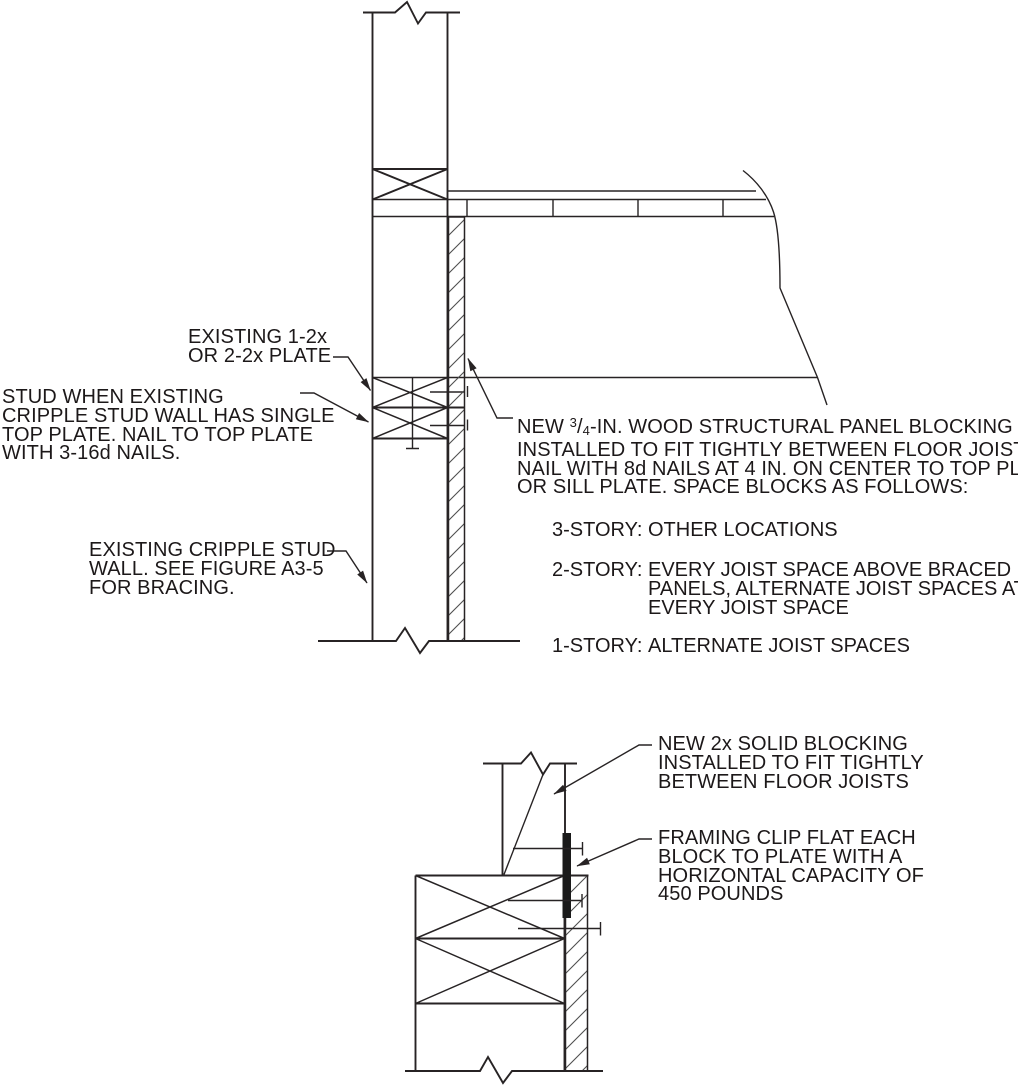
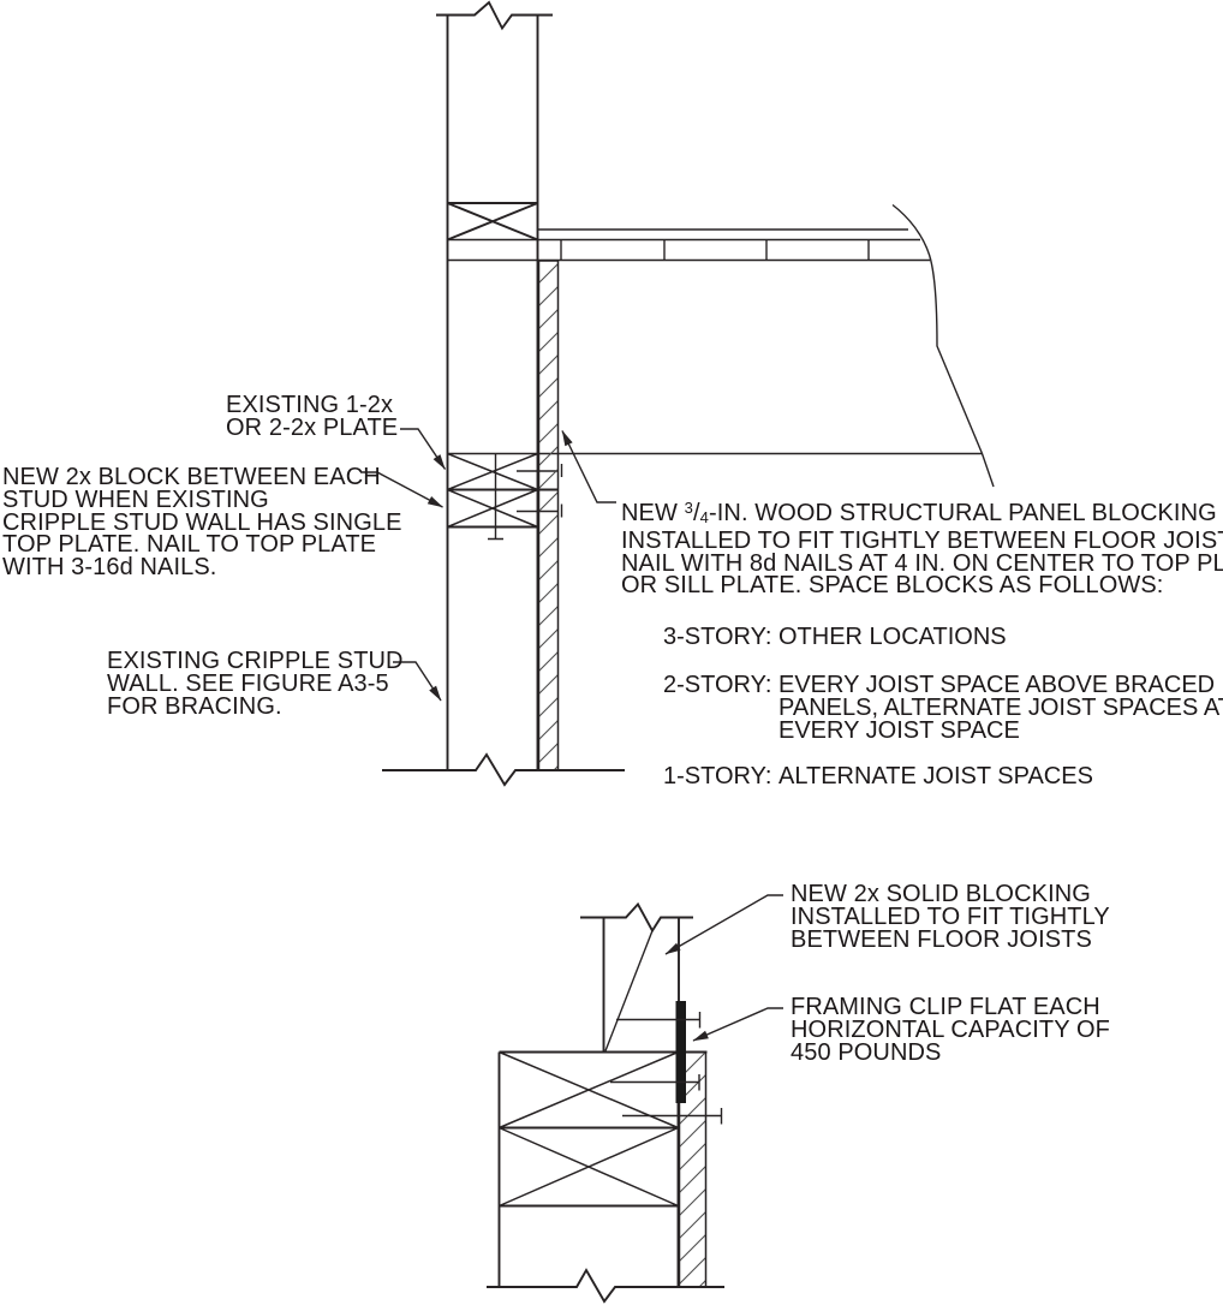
  EXISTING 1-2x
  OR 2-2x PLATE
+ NEW 2x BLOCK BETWEEN EACH
  STUD WHEN EXISTING
  CRIPPLE STUD WALL HAS SINGLE
  TOP PLATE. NAIL TO TOP PLATE
  WITH 3-16d NAILS.
  EXISTING CRIPPLE STUD
  WALL. SEE FIGURE A3-5
  FOR BRACING.
  NEW 3/4-IN. WOOD STRUCTURAL PANEL BLOCKING
  INSTALLED TO FIT TIGHTLY BETWEEN FLOOR JOIS
  NAIL WITH 8d NAILS AT 4 IN. ON CENTER TO TOP PL
  OR SILL PLATE. SPACE BLOCKS AS FOLLOWS:
  3-STORY:
  OTHER LOCATIONS
  2-STORY:
  EVERY JOIST SPACE ABOVE BRACED
  PANELS, ALTERNATE JOIST SPACES A
  EVERY JOIST SPACE
  1-STORY:
  ALTERNATE JOIST SPACES
  NEW 2x SOLID BLOCKING
  INSTALLED TO FIT TIGHTLY
  BETWEEN FLOOR JOISTS
  FRAMING CLIP FLAT EACH
- BLOCK TO PLATE WITH A
  HORIZONTAL CAPACITY OF
  450 POUNDS
